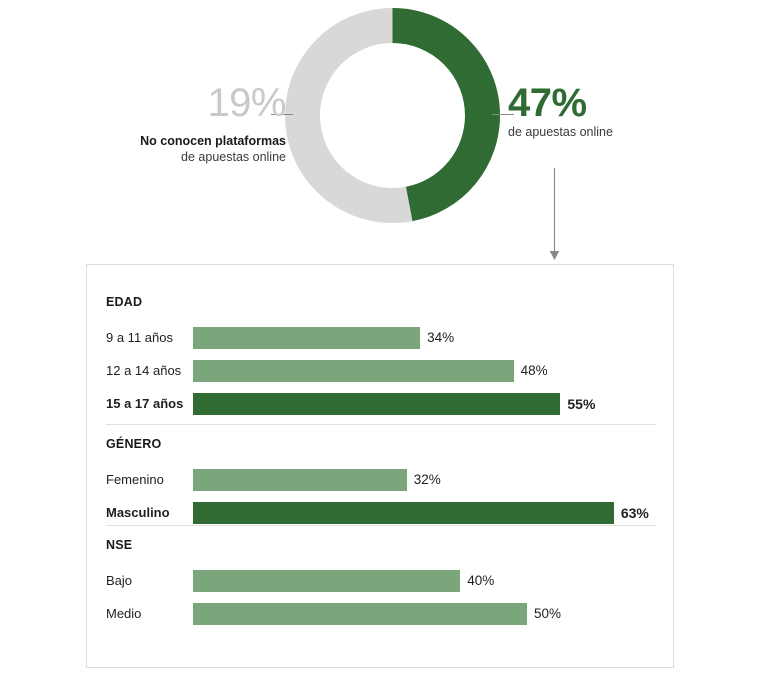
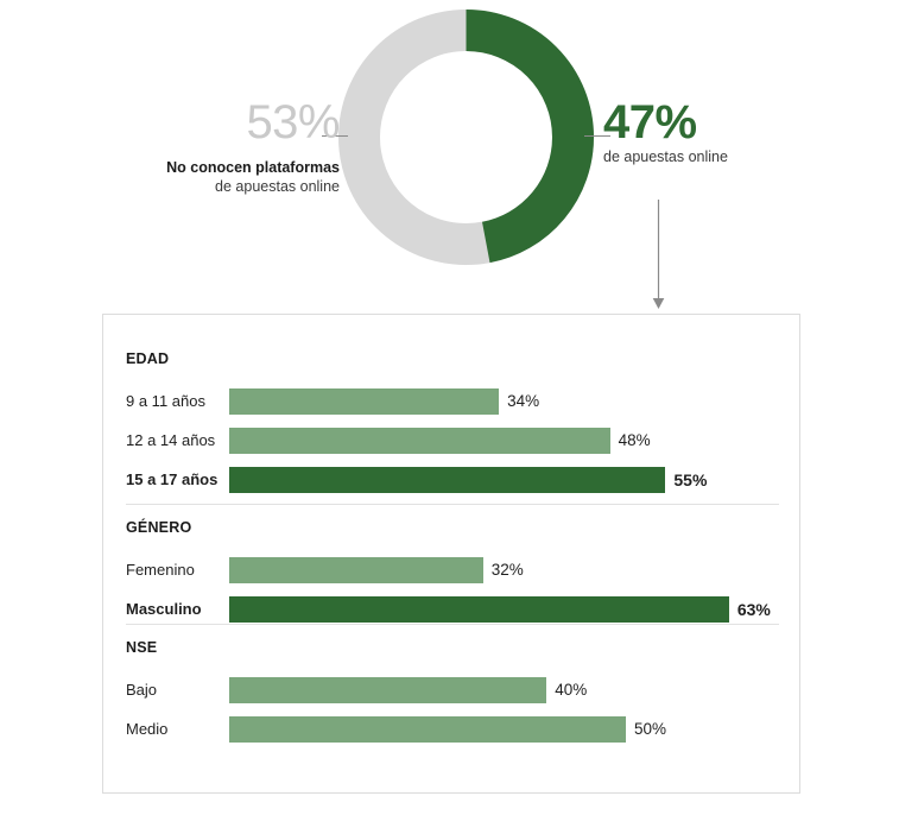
- 19%
+ 53%
  No conocen plataformas
  de apuestas online
  47%
  de apuestas online
  EDAD
  9 a 11 años
  34%
  12 a 14 años
  48%
  15 a 17 años
  55%
  GÉNERO
  Femenino
  32%
  Masculino
  63%
  NSE
  Bajo
  40%
  Medio
  50%
